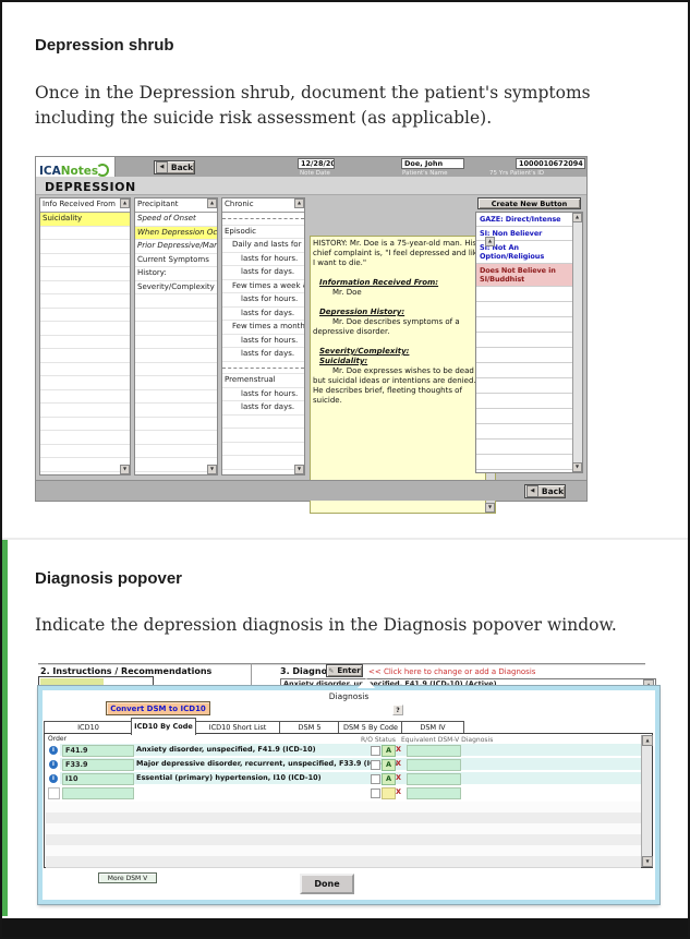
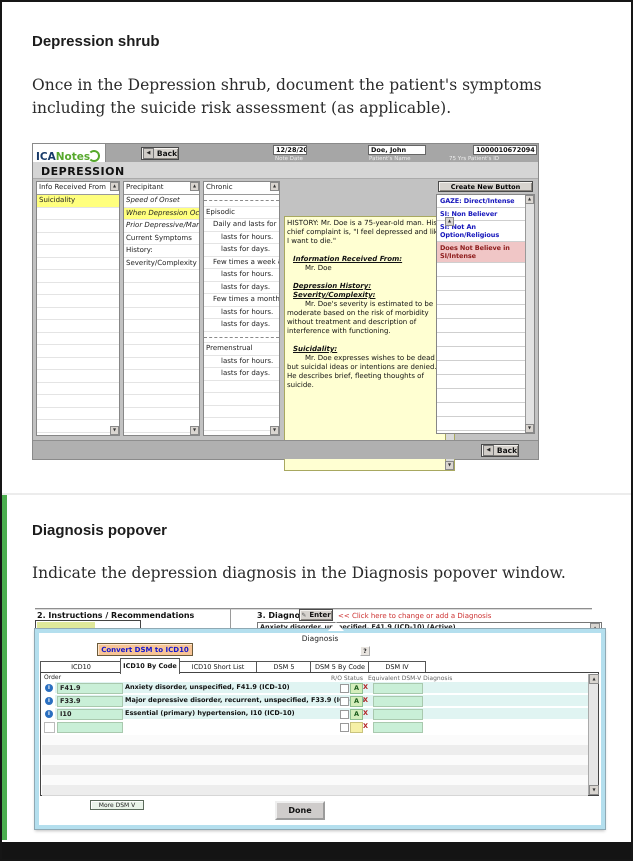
  Depression shrub
  Once in the Depression shrub, document the patient's symptoms including the suicide risk assessment (as applicable).
  ICANotes
  Back
  12/28/20
  Doe, John
  1000010672094
  DEPRESSION
  Info Received From
  Suicidality
  Precipitant
  Speed of Onset
  When Depression Oc
  Prior Depressive/Man
  Current Symptoms
  History:
  Severity/Complexity
  Chronic
  Episodic
  Daily and lasts for
  lasts for hours.
  lasts for days.
  Few times a week
  lasts for hours.
  lasts for days.
  Few times a month
  lasts for hours.
  lasts for days.
  Premenstrual
  lasts for hours.
  lasts for days.
  HISTORY: Mr. Doe is a 75-year-old man. Hi chief complaint is, "I feel depressed and li I want to die."
  Information Received From:
  Mr. Doe
  Depression History:
- Mr. Doe describes symptoms of a depressive disorder.
  Severity/Complexity:
+ Mr. Doe's severity is estimated to be moderate based on the risk of morbidity without treatment and description of interference with functioning.
  Suicidality:
  Mr. Doe expresses wishes to be dead but suicidal ideas or intentions are denied He describes brief, fleeting thoughts of suicide.
  Create New Button
  GAZE: Direct/Intense
  SI: Non Believer
  SI: Not An Option/Religious
- Does Not Believe in SI/Buddhist
+ Does Not Believe in SI/Intense
  Back
  Diagnosis popover
  Indicate the depression diagnosis in the Diagnosis popover window.
  2. Instructions / Recommendations
  3. Diagno
  Enter
  << Click here to change or add a Diagnosis
  Anxiety disorder, unspecified, F41.9 (ICD-10) (Active)
  Diagnosis
  Convert DSM to ICD10
  ICD10
  ICD10 By Code
  ICD10 Short List
  DSM 5
  DSM 5 By Code
  DSM IV
  F41.9
  Anxiety disorder, unspecified, F41.9 (ICD-10)
  A
  X
  F33.9
  Major depressive disorder, recurrent, unspecified, F33.9 (I
  A
  X
  I10
  Essential (primary) hypertension, I10 (ICD-10)
  A
  X
  X
  Done
